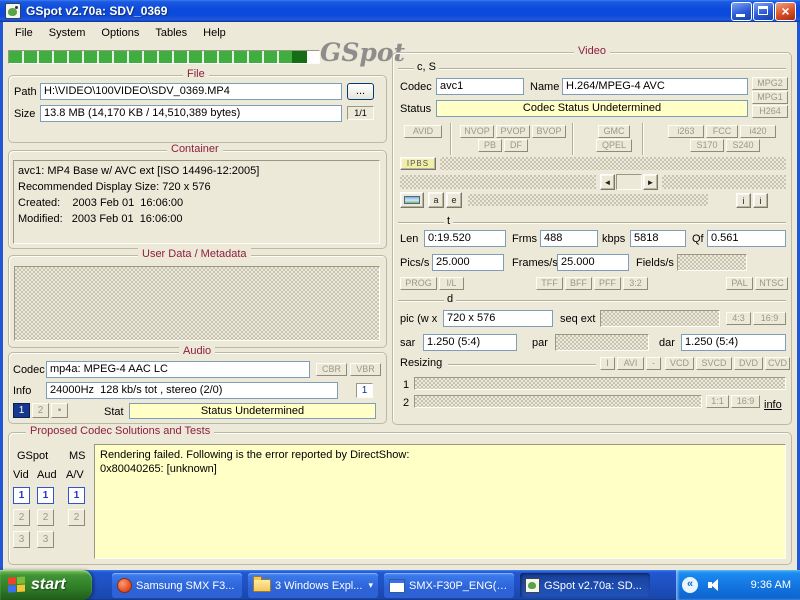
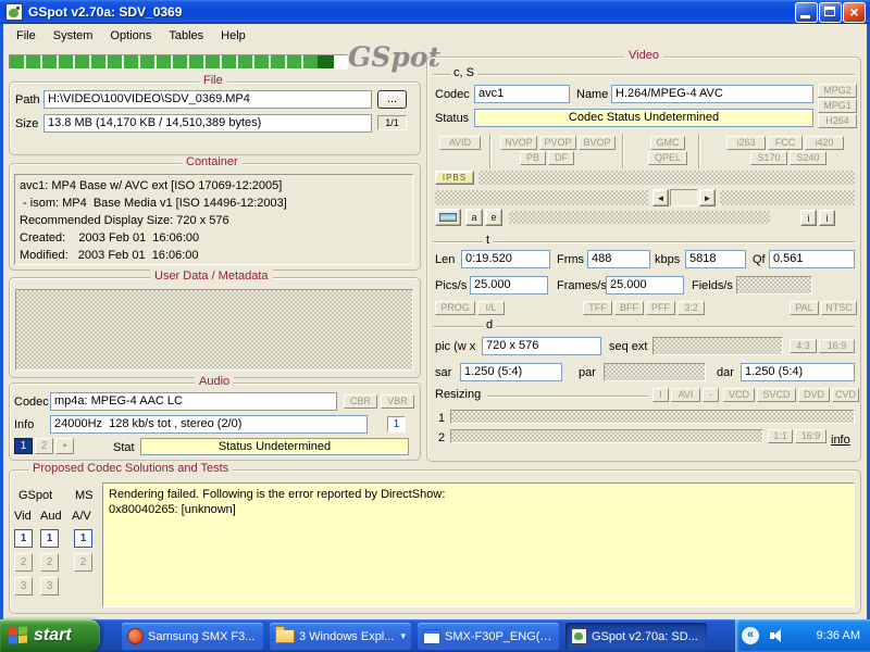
  GSpot v2.70a: SDV_0369
  ×
  File
  System
  Options
  Tables
  Help
  GSpot
  File
  Path
  H:\VIDEO\100VIDEO\SDV_0369.MP4
  ...
  Size
  13.8 MB (14,170 KB / 14,510,389 bytes)
  1/1
  Container
- avc1: MP4 Base w/ AVC ext [ISO 14496-12:2005]
+ avc1: MP4 Base w/ AVC ext [ISO 17069-12:2005]
+ - isom: MP4 Base Media v1 [ISO 14496-12:2003]
  Recommended Display Size: 720 x 576
  Created: 2003 Feb 01 16:06:00
  Modified: 2003 Feb 01 16:06:00
  User Data / Metadata
  Audio
  Codec
  mp4a: MPEG-4 AAC LC
  CBR
  VBR
  Info
  24000Hz 128 kb/s tot , stereo (2/0)
  1
  1
  2
  ▪
  Stat
  Status Undetermined
  Video
  c, S
  Codec
  avc1
  Name
  H.264/MPEG-4 AVC
  MPG2
  MPG1
  Status
  Codec Status Undetermined
  H264
  AVID
  NVOP
  PVOP
  BVOP
  PB
  DF
  GMC
  QPEL
  i263
  FCC
  i420
  S170
  S240
  IPBS
  ◄
  ►
  a
  e
  i
  i
  t
  Len
  0:19.520
  Frms
  488
  kbps
  5818
  Qf
  0.561
  Pics/s
  25.000
  Frames/s
  25.000
  Fields/s
  PROG
  I/L
  TFF
  BFF
  PFF
  3:2
  PAL
  NTSC
  d
  pic (w x
  720 x 576
  seq ext
  4:3
  16:9
  sar
  1.250 (5:4)
  par
  dar
  1.250 (5:4)
  Resizing
  I
  AVI
  -
  VCD
  SVCD
  DVD
  CVD
  1
  2
  1:1
  16:9
  info
  Proposed Codec Solutions and Tests
  GSpot
  MS
  Vid
  Aud
  A/V
  1
  2
  3
  1
  2
  3
  1
  2
  Rendering failed. Following is the error reported by DirectShow:
  0x80040265: [unknown]
  start
  Samsung SMX F3...
  3 Windows Expl...
  ▾
  SMX-F30P_ENG(U..
  GSpot v2.70a: SD...
  «
  9:36 AM
